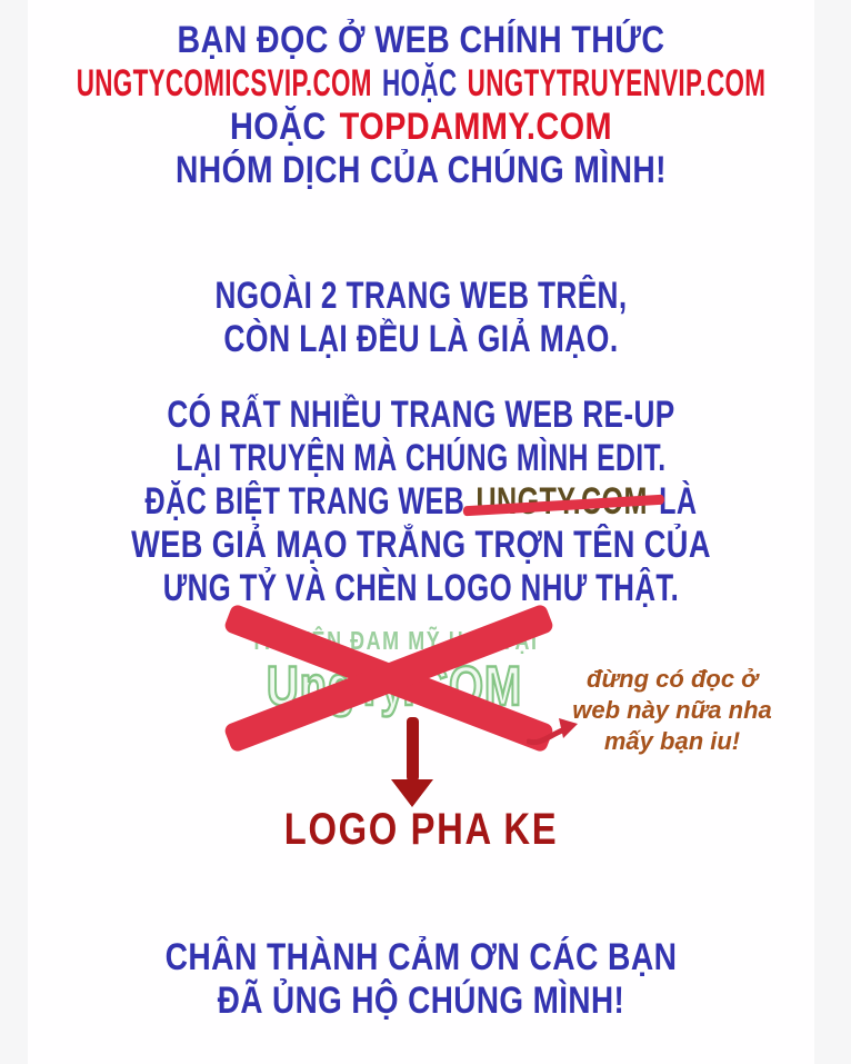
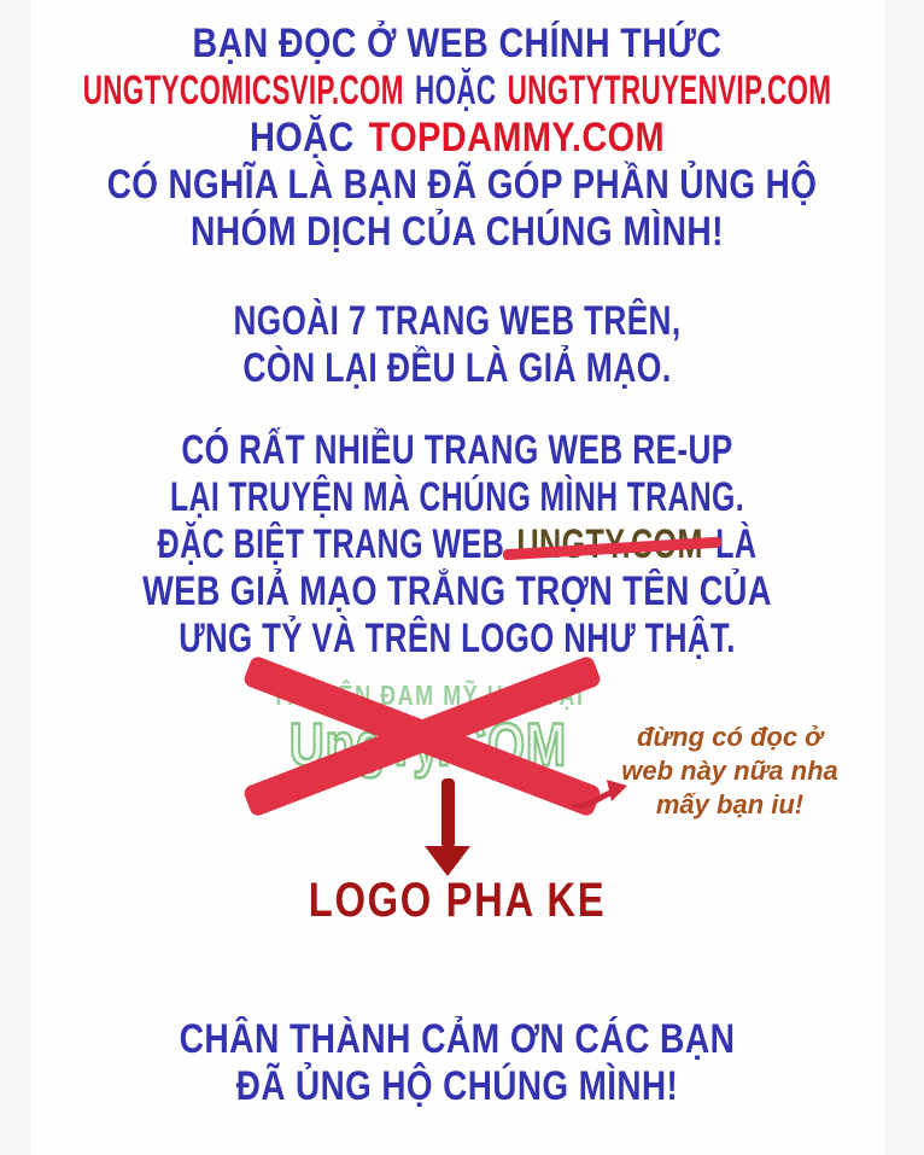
  BẠN ĐỌC Ở WEB CHÍNH THỨC
  UNGTYCOMICSVIP.COM
  HOẶC
  UNGTYTRUYENVIP.COM
  HOẶC
  TOPDAMMY.COM
+ CÓ NGHĨA LÀ BẠN ĐÃ GÓP PHẦN ỦNG HỘ
  NHÓM DỊCH CỦA CHÚNG MÌNH!
- NGOÀI 2 TRANG WEB TRÊN,
+ NGOÀI 7 TRANG WEB TRÊN,
  CÒN LẠI ĐỀU LÀ GIẢ MẠO.
  CÓ RẤT NHIỀU TRANG WEB RE-UP
- LẠI TRUYỆN MÀ CHÚNG MÌNH EDIT.
+ LẠI TRUYỆN MÀ CHÚNG MÌNH TRANG.
  ĐẶC BIỆT TRANG WEB
  UNGTY.COM
  LÀ
  WEB GIẢ MẠO TRẮNG TRỢN TÊN CỦA
- ƯNG TỶ VÀ CHÈN LOGO NHƯ THẬT.
+ ƯNG TỶ VÀ TRÊN LOGO NHƯ THẬT.
  đừng có đọc ở
  web này nữa nha
  mấy bạn iu!
  LOGO PHA KE
  CHÂN THÀNH CẢM ƠN CÁC BẠN
  ĐÃ ỦNG HỘ CHÚNG MÌNH!
